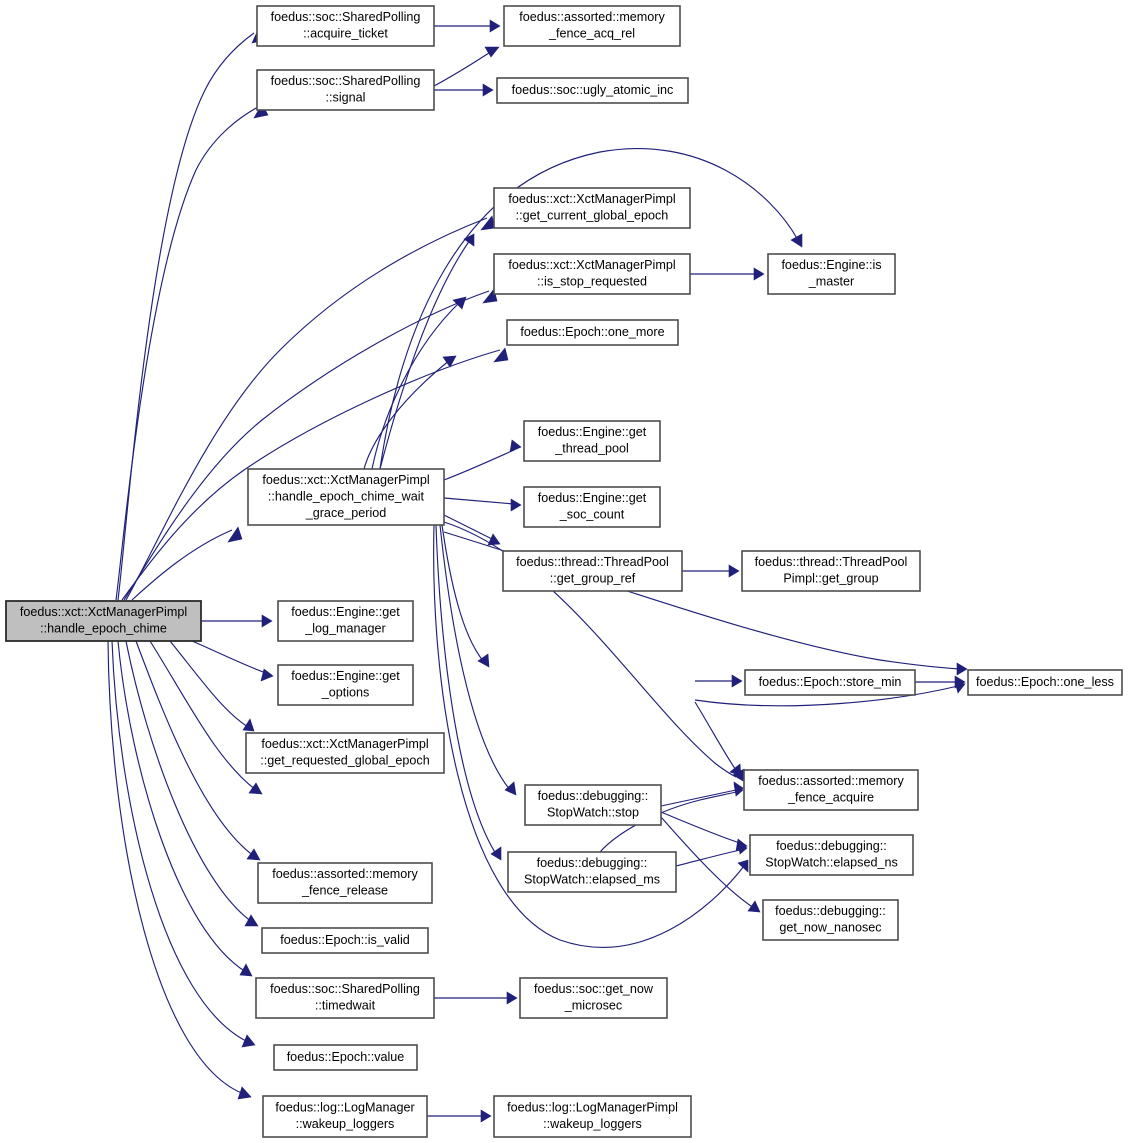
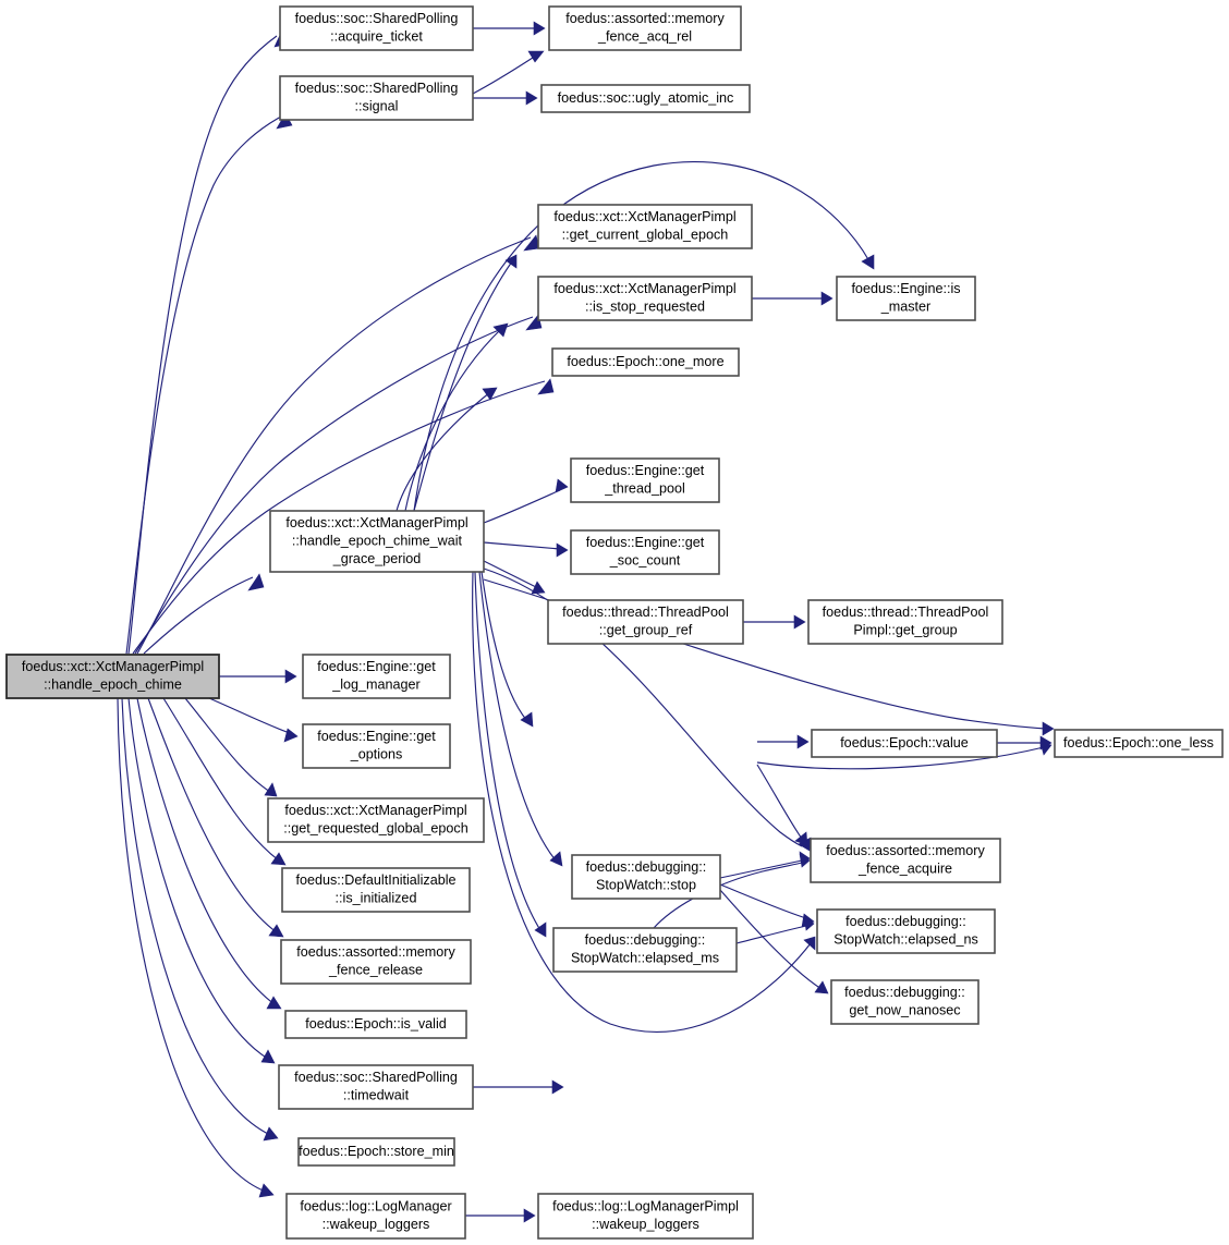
  foedus::soc::SharedPolling
  ::acquire_ticket
  foedus::assorted::memory
  _fence_acq_rel
  foedus::soc::SharedPolling
  ::signal
  foedus::soc::ugly_atomic_inc
  foedus::xct::XctManagerPimpl
  ::get_current_global_epoch
  foedus::xct::XctManagerPimpl
  ::is_stop_requested
  foedus::Engine::is
  _master
  foedus::Epoch::one_more
  foedus::Engine::get
  _thread_pool
  foedus::xct::XctManagerPimpl
  ::handle_epoch_chime_wait
  _grace_period
  foedus::Engine::get
  _soc_count
  foedus::thread::ThreadPool
  ::get_group_ref
  foedus::thread::ThreadPool
  Pimpl::get_group
  foedus::xct::XctManagerPimpl
  ::handle_epoch_chime
  foedus::Engine::get
  _log_manager
  foedus::Engine::get
  _options
- foedus::Epoch::store_min
+ foedus::Epoch::value
  foedus::Epoch::one_less
  foedus::xct::XctManagerPimpl
  ::get_requested_global_epoch
  foedus::assorted::memory
  _fence_acquire
  foedus::debugging::
  StopWatch::stop
+ foedus::DefaultInitializable
+ ::is_initialized
  foedus::debugging::
  StopWatch::elapsed_ns
  foedus::debugging::
  StopWatch::elapsed_ms
  foedus::assorted::memory
  _fence_release
  foedus::debugging::
  get_now_nanosec
  foedus::Epoch::is_valid
  foedus::soc::SharedPolling
  ::timedwait
- foedus::soc::get_now
- _microsec
- foedus::Epoch::value
+ foedus::Epoch::store_min
  foedus::log::LogManager
  ::wakeup_loggers
  foedus::log::LogManagerPimpl
  ::wakeup_loggers
